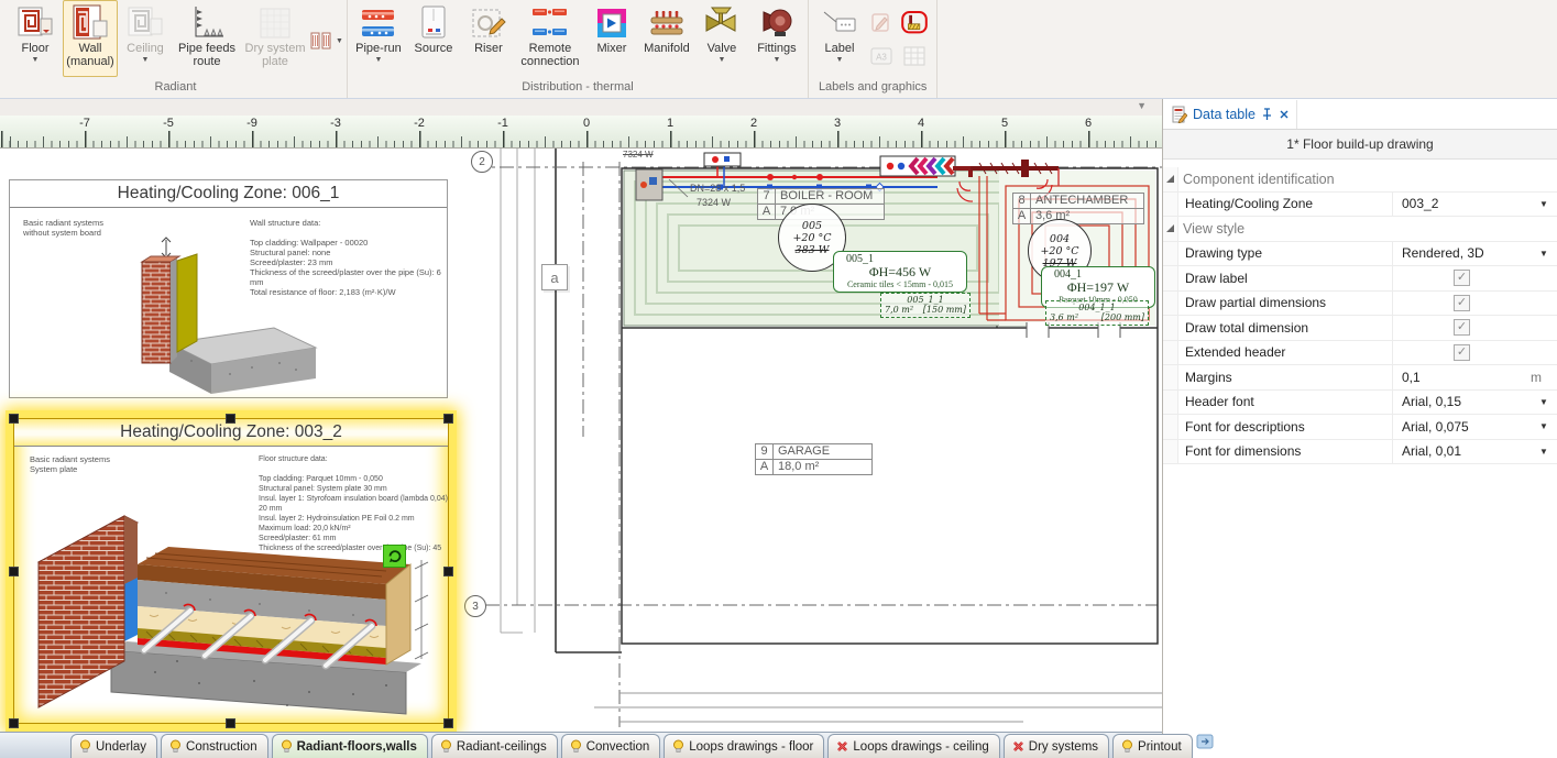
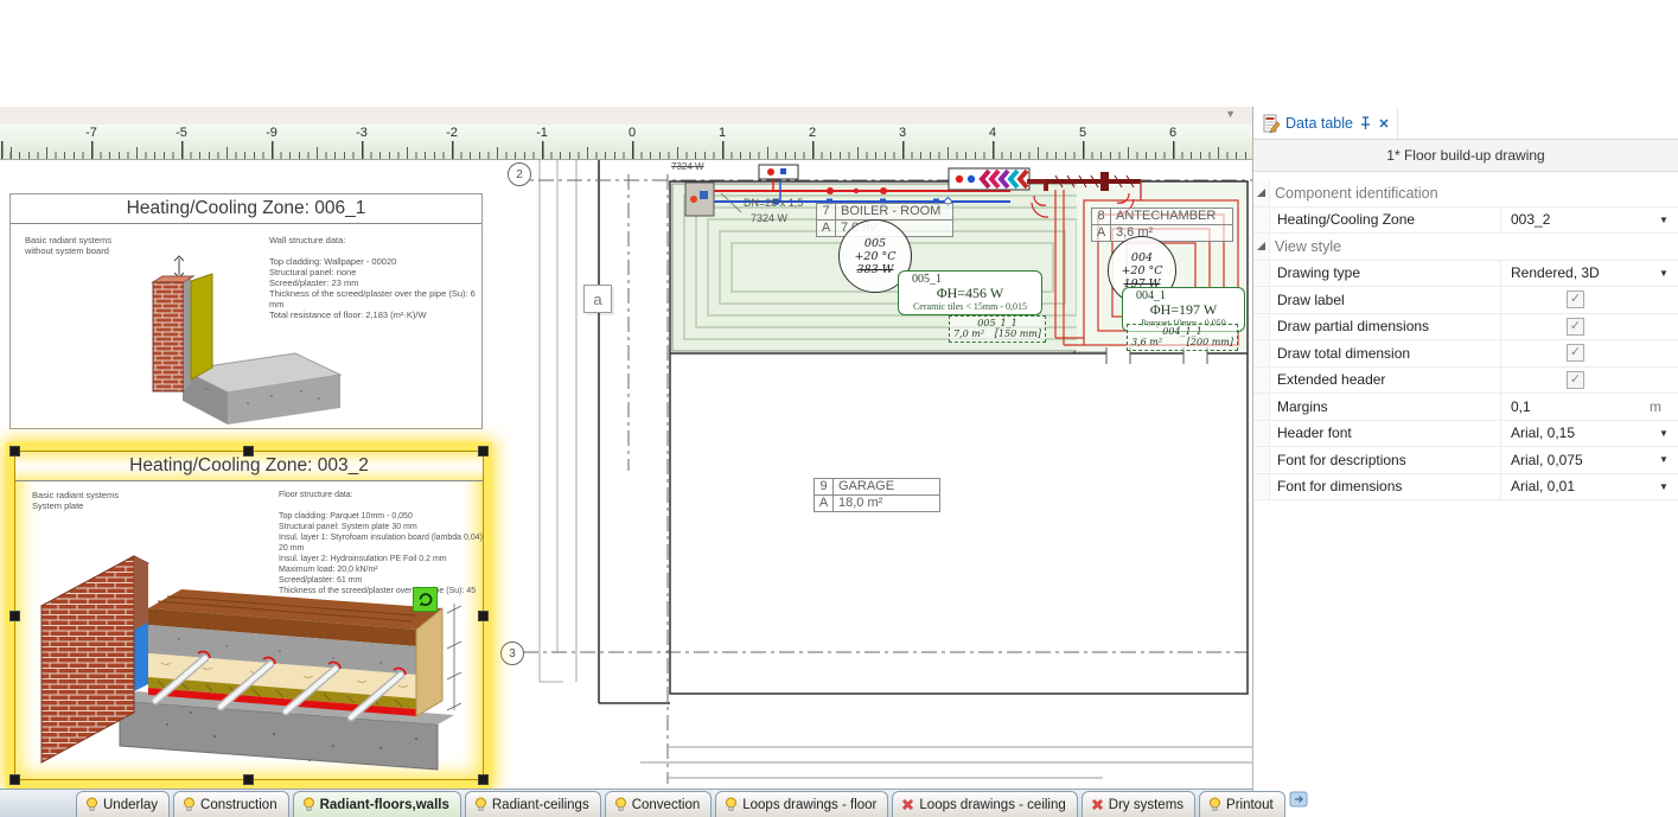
- Floor
- Wall
- (manual)
- Ceiling
- Pipe feeds
- route
- Dry system
- plate
- Radiant
- Pipe-run
- Source
- Riser
- Remote
- connection
- Mixer
- Manifold
- Valve
- Fittings
- Distribution - thermal
- Label
- A3
- Labels and graphics
  ▼
  -7
  -5
  -9
  -3
  -2
  -1
  0
  1
  2
  3
  4
  5
  6
  7324 W
  DN=28 x 1,5
  7324 W
  2
  3
  a
  7
  BOILER - ROOM
  A
  7,0 m²
  8
  ANTECHAMBER
  A
  3,6 m²
  9
  GARAGE
  A
  18,0 m²
  005
  +20 °C
  383 W
  004
  +20 °C
  197 W
  005_1
  ΦH=456 W
  Ceramic tiles < 15mm - 0,015
  004_1
  ΦH=197 W
  Parquet 10mm - 0,050
  005_1_1
  7,0 m²
  [150 mm]
  004_1_1
  3,6 m²
  [200 mm]
  Heating/Cooling Zone: 006_1
  Basic radiant systems
  without system board
  Wall structure data:
  Top cladding: Wallpaper - 00020
  Structural panel: none
  Screed/plaster: 23 mm
  Thickness of the screed/plaster over the pipe (Su): 6 mm
  Total resistance of floor: 2,183 (m²·K)/W
  Heating/Cooling Zone: 003_2
  Basic radiant systems
  System plate
  Data table
  1* Floor build-up drawing
  Component identification
  Heating/Cooling Zone
  003_2
  ▼
  View style
  Drawing type
  Rendered, 3D
  ▼
  Draw label
  Draw partial dimensions
  Draw total dimension
  Extended header
  Margins
  0,1
  m
  Header font
  Arial, 0,15
  ▼
  Font for descriptions
  Arial, 0,075
  ▼
  Font for dimensions
  Arial, 0,01
  ▼
  Underlay
  Construction
  Radiant-floors,walls
  Radiant-ceilings
  Convection
  Loops drawings - floor
  Loops drawings - ceiling
  Dry systems
  Printout
